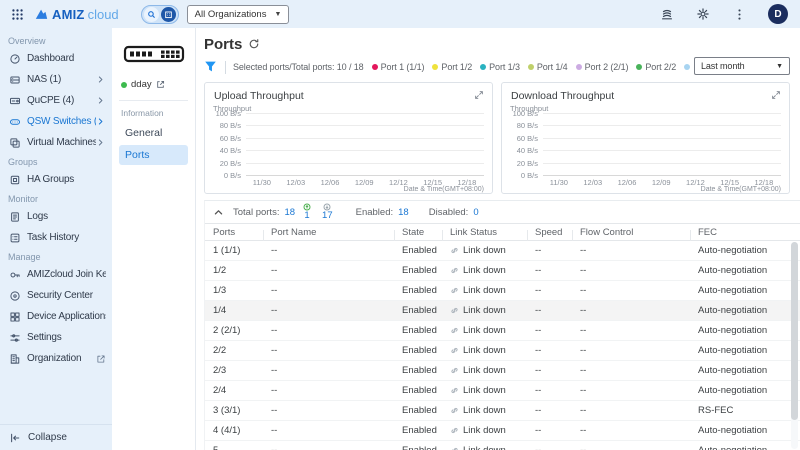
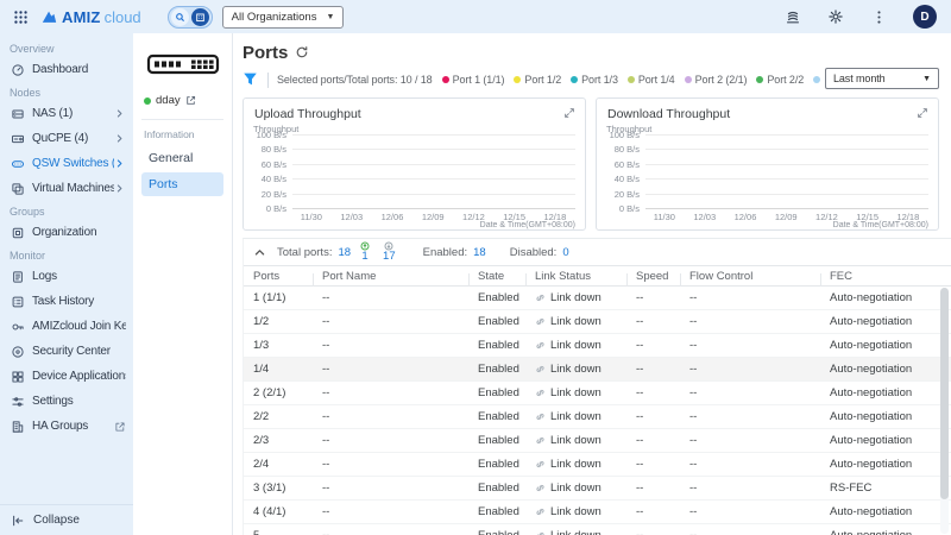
  AMIZ
  cloud
  All Organizations
  D
  Overview
  Dashboard
+ Nodes
  NAS (1)
  QuCPE (4)
  QSW Switches (
  Virtual Machines
  Groups
- HA Groups
+ Organization
  Monitor
  Logs
  Task History
- Manage
  AMIZcloud Join Ke
  Security Center
  Device Application
  Settings
- Organization
+ HA Groups
  Collapse
  dday
  Information
  General
  Ports
  Ports
  Selected ports/Total ports: 10 / 18
  Port 1 (1/1)
  Port 1/2
  Port 1/3
  Port 1/4
  Port 2 (2/1)
  Port 2/2
  Last month
  Upload Throughput
  Throughput
  100 B/s
  80 B/s
  60 B/s
  40 B/s
  20 B/s
  0 B/s
  11/30
  12/03
  12/06
  12/09
  12/12
  12/15
  12/18
  Download Throughput
  Throughput
  100 B/s
  80 B/s
  60 B/s
  40 B/s
  20 B/s
  0 B/s
  11/30
  12/03
  12/06
  12/09
  12/12
  12/15
  12/18
  Total ports:
  18
  1
  17
  Enabled:
  18
  Disabled:
  0
  Ports
  Port Name
  State
  Link Status
  Speed
  Flow Control
  FEC
  1 (1/1)
  --
  Enabled
  Link down
  --
  --
  Auto-negotiation
  1/2
  --
  Enabled
  Link down
  --
  --
  Auto-negotiation
  1/3
  --
  Enabled
  Link down
  --
  --
  Auto-negotiation
  1/4
  --
  Enabled
  Link down
  --
  --
  Auto-negotiation
  2 (2/1)
  --
  Enabled
  Link down
  --
  --
  Auto-negotiation
  2/2
  --
  Enabled
  Link down
  --
  --
  Auto-negotiation
  2/3
  --
  Enabled
  Link down
  --
  --
  Auto-negotiation
  2/4
  --
  Enabled
  Link down
  --
  --
  Auto-negotiation
  3 (3/1)
  --
  Enabled
  Link down
  --
  --
  RS-FEC
  4 (4/1)
  --
  Enabled
  Link down
  --
  --
  Auto-negotiation
